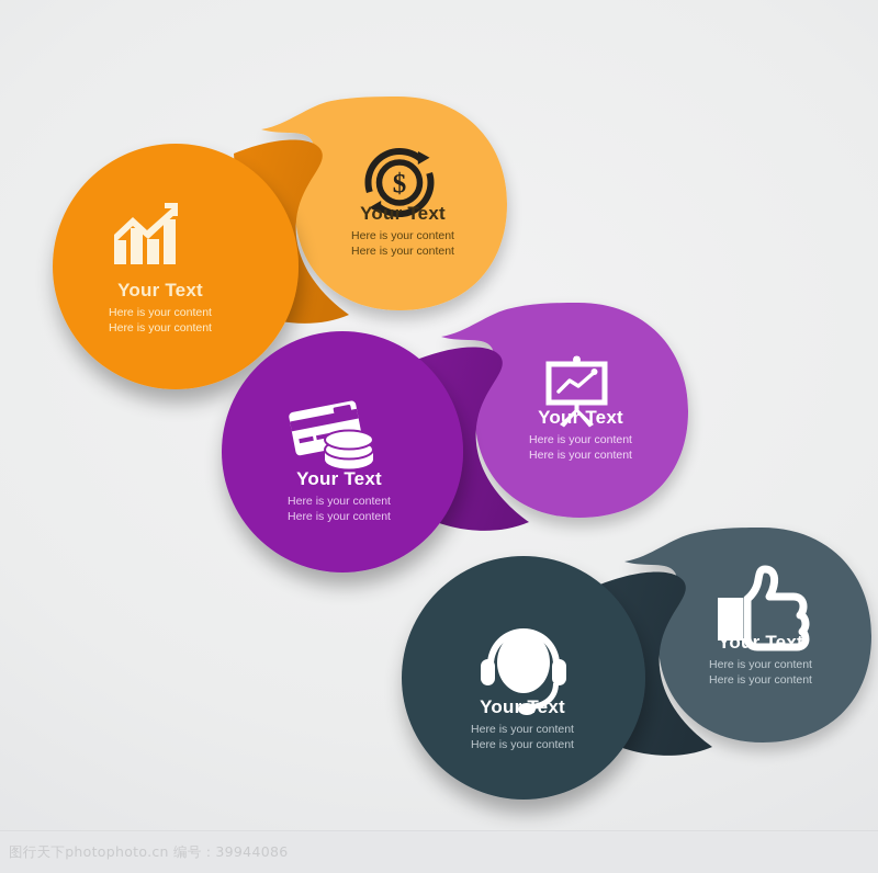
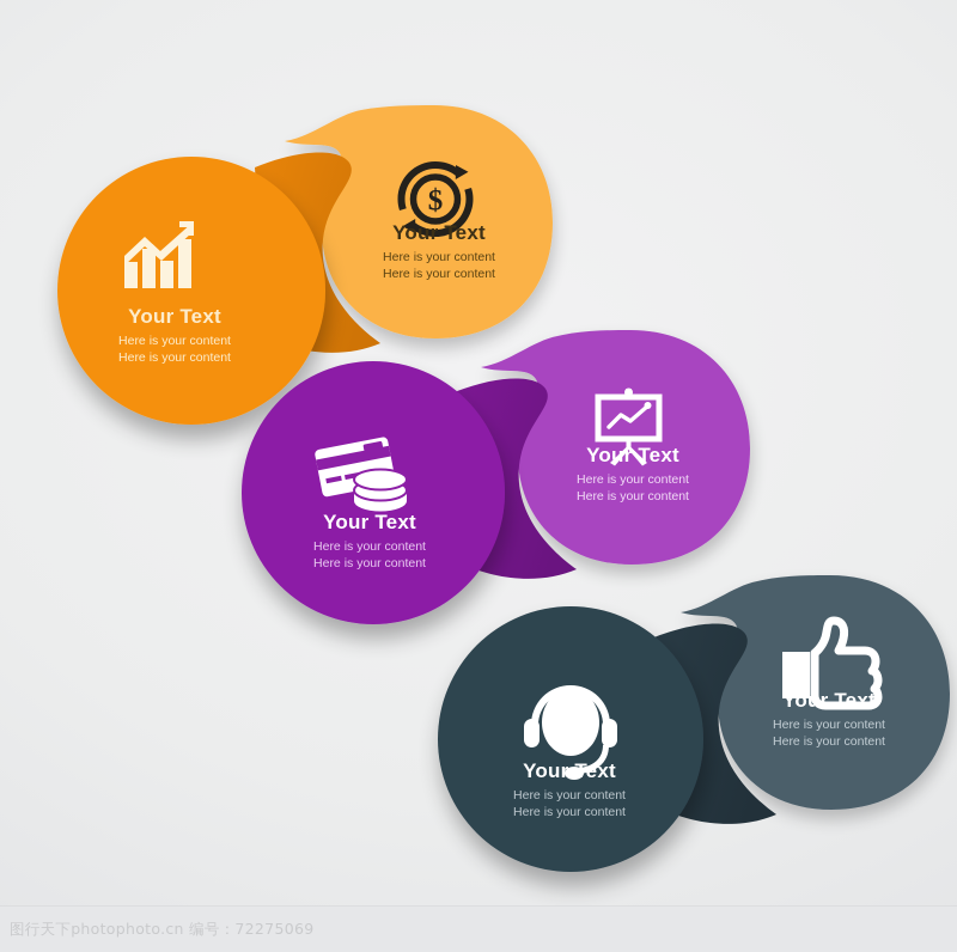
  $
  Your Text
  Here is your content
  Here is your content
  Your Text
  Here is your content
  Here is your content
  Your Text
  Here is your content
  Here is your content
  Your Text
  Here is your content
  Here is your content
  Your Text
  Here is your content
  Here is your content
  Your Text
  Here is your content
  Here is your content
- 图行天下photophoto.cn 编号：39944086
+ 图行天下photophoto.cn 编号：72275069
